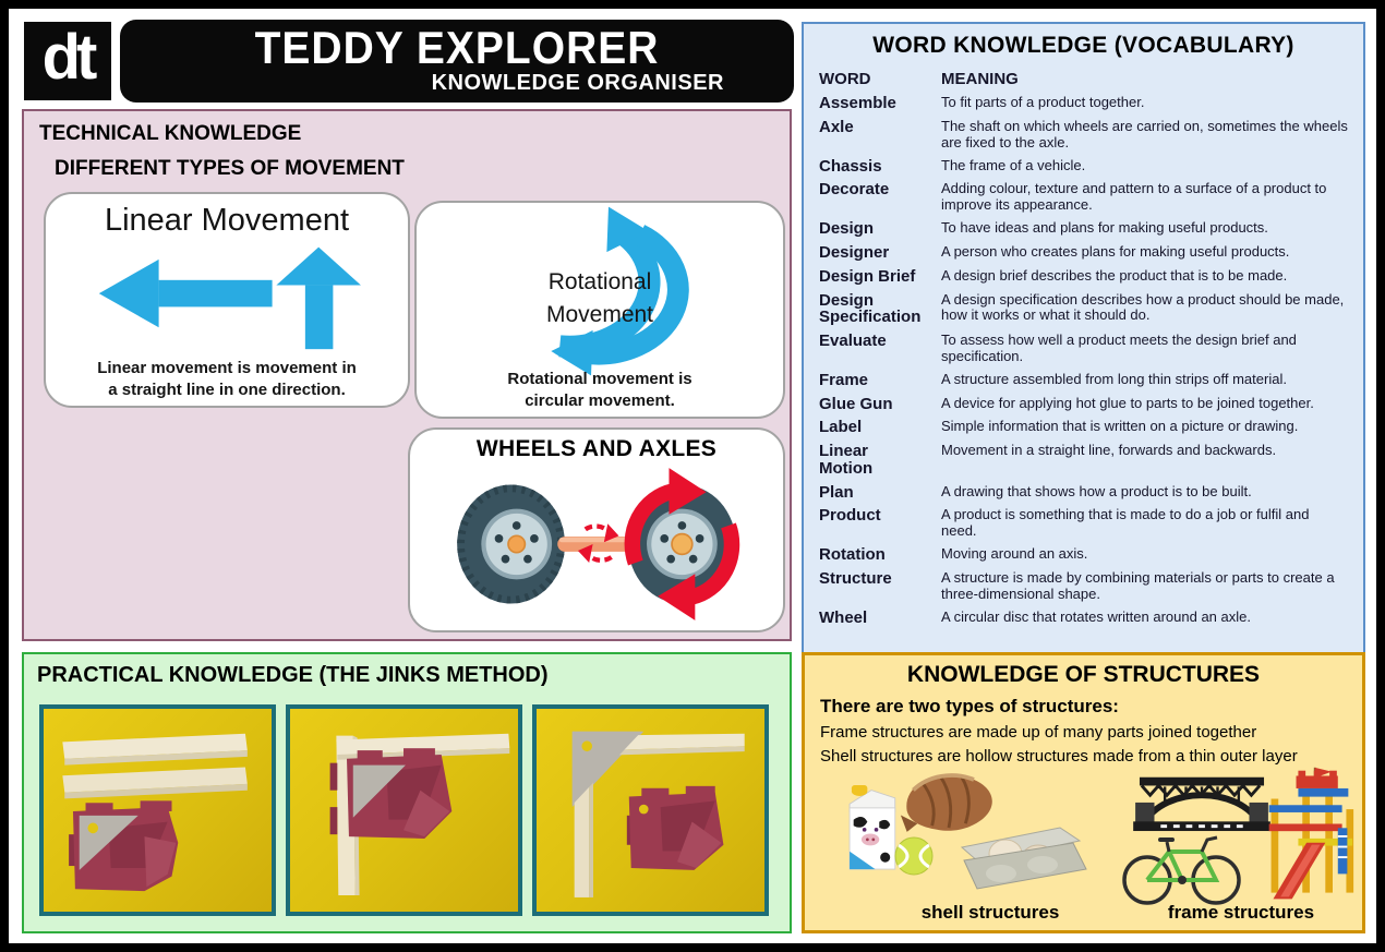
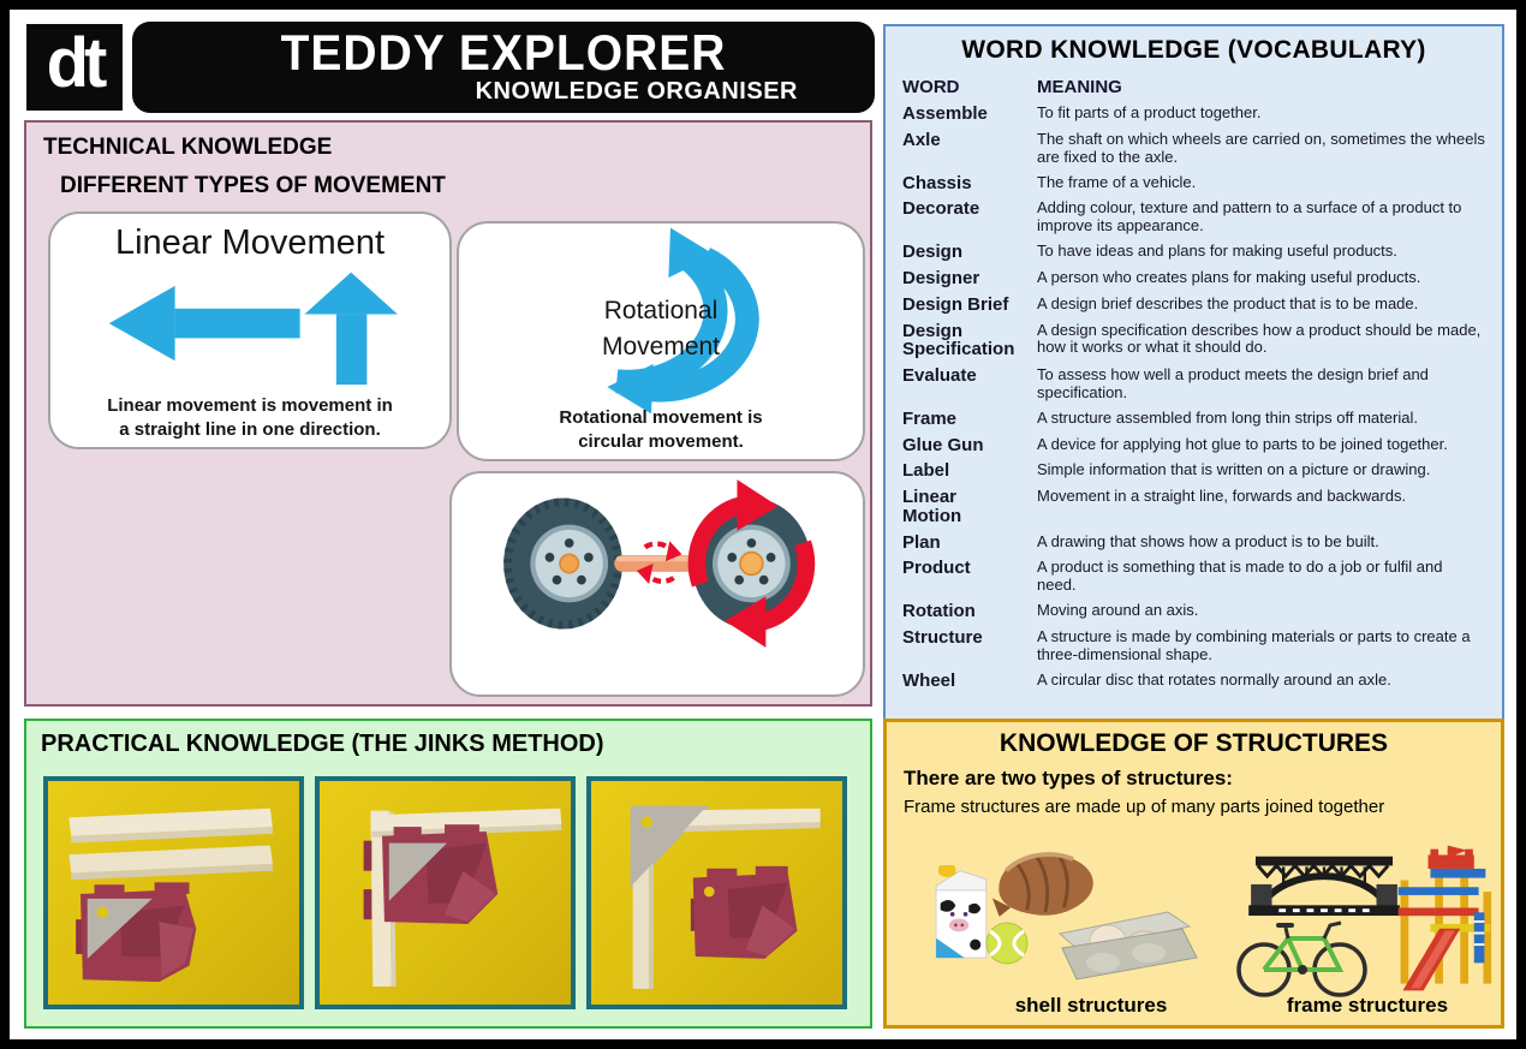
  dt
  TEDDY EXPLORER
  KNOWLEDGE ORGANISER
  TECHNICAL KNOWLEDGE
  DIFFERENT TYPES OF MOVEMENT
  Linear Movement
  Linear movement is movement in
  a straight line in one direction.
  Rotational
  Movement
  Rotational movement is
  circular movement.
- WHEELS AND AXLES
  WORD KNOWLEDGE (VOCABULARY)
  WORD
  MEANING
  Assemble
  To fit parts of a product together.
  Axle
  The shaft on which wheels are carried on, sometimes the wheels are fixed to the axle.
  Chassis
  The frame of a vehicle.
  Decorate
  Adding colour, texture and pattern to a surface of a product to improve its appearance.
  Design
  To have ideas and plans for making useful products.
  Designer
  A person who creates plans for making useful products.
  Design Brief
  A design brief describes the product that is to be made.
  Design
  Specification
  A design specification describes how a product should be made, how it works or what it should do.
  Evaluate
  To assess how well a product meets the design brief and specification.
  Frame
  A structure assembled from long thin strips off material.
  Glue Gun
  A device for applying hot glue to parts to be joined together.
  Label
  Simple information that is written on a picture or drawing.
  Linear
  Motion
  Movement in a straight line, forwards and backwards.
  Plan
  A drawing that shows how a product is to be built.
  Product
  A product is something that is made to do a job or fulfil and need.
  Rotation
  Moving around an axis.
  Structure
  A structure is made by combining materials or parts to create a three-dimensional shape.
  Wheel
- A circular disc that rotates written around an axle.
+ A circular disc that rotates normally around an axle.
  PRACTICAL KNOWLEDGE (THE JINKS METHOD)
  KNOWLEDGE OF STRUCTURES
  There are two types of structures:
  Frame structures are made up of many parts joined together
- Shell structures are hollow structures made from a thin outer layer
  shell structures
  frame structures
